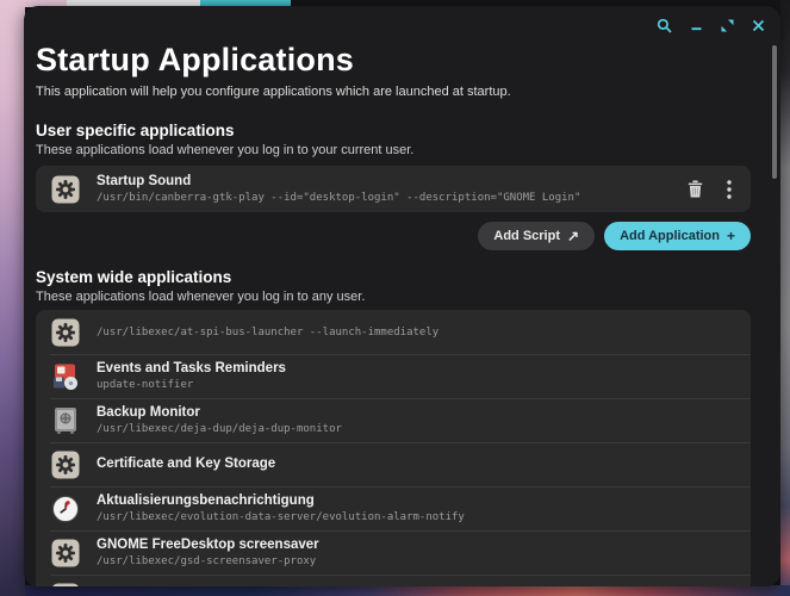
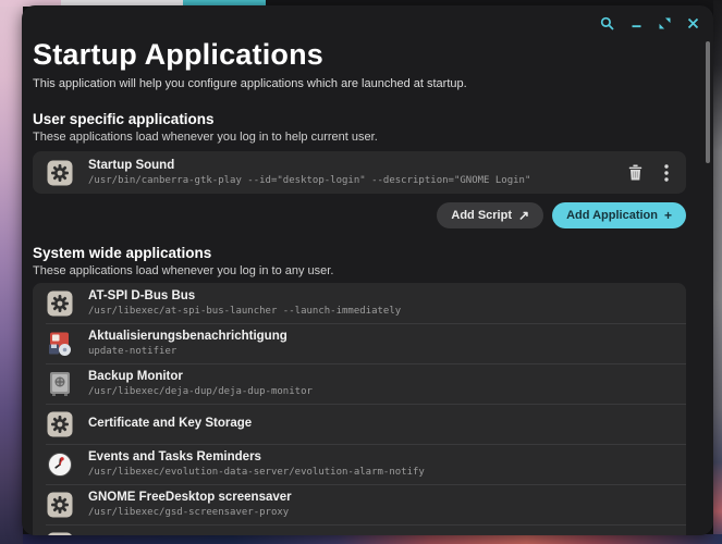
  Startup Applications
  This application will help you configure applications which are launched at startup.
  User specific applications
- These applications load whenever you log in to your current user.
+ These applications load whenever you log in to help current user.
  Startup Sound
  /usr/bin/canberra-gtk-play --id="desktop-login" --description="GNOME Login"
  Add Script
  ↗
  Add Application
  +
  System wide applications
  These applications load whenever you log in to any user.
+ AT-SPI D-Bus Bus
  /usr/libexec/at-spi-bus-launcher --launch-immediately
- Events and Tasks Reminders
+ Aktualisierungsbenachrichtigung
  update-notifier
  Backup Monitor
  /usr/libexec/deja-dup/deja-dup-monitor
  Certificate and Key Storage
- Aktualisierungsbenachrichtigung
+ Events and Tasks Reminders
  /usr/libexec/evolution-data-server/evolution-alarm-notify
  GNOME FreeDesktop screensaver
  /usr/libexec/gsd-screensaver-proxy
